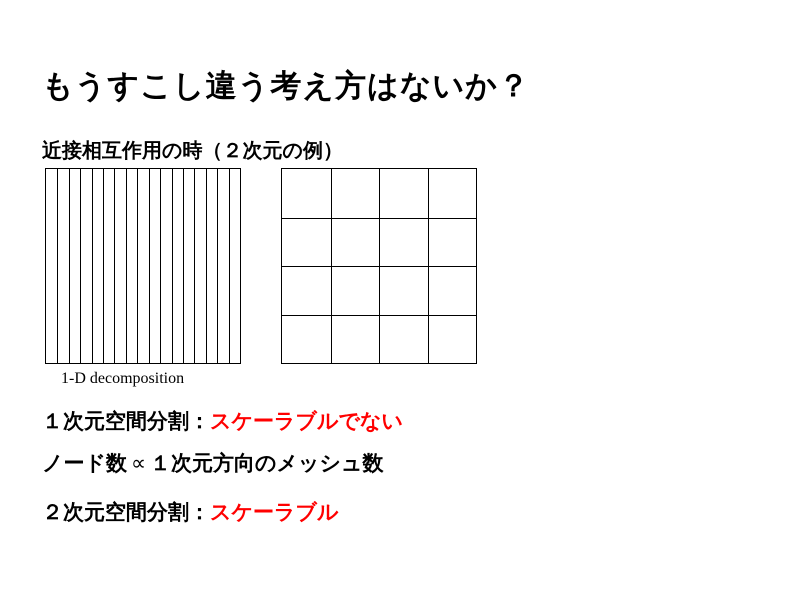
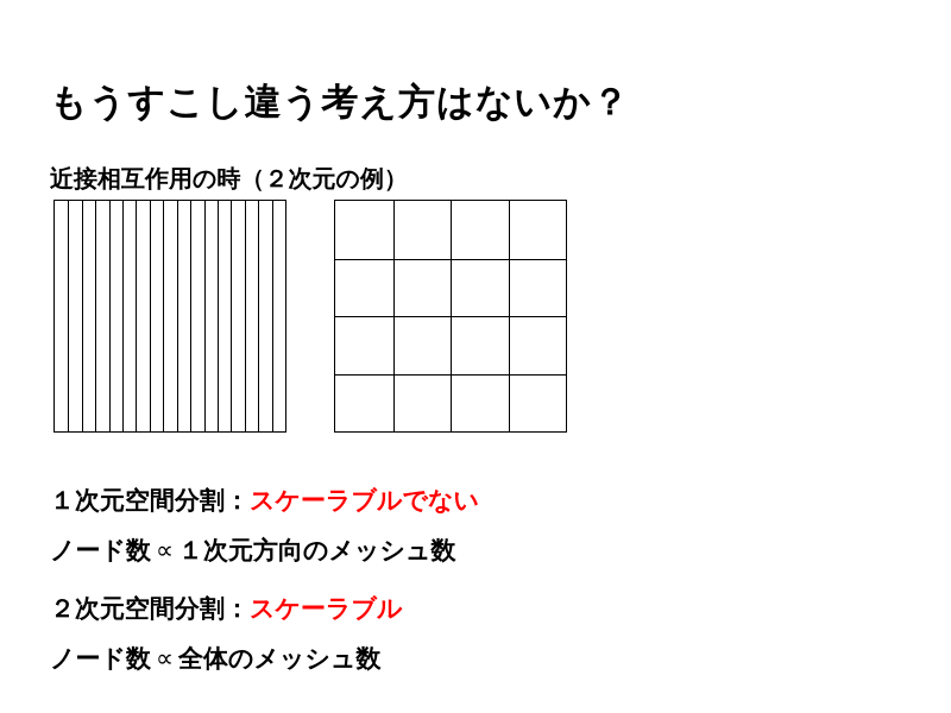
  もうすこし違う考え方はないか？
  近接相互作用の時（２次元の例）
- 1-D decomposition
  １次元空間分割：スケーラブルでない
  ノード数 ∝ １次元方向のメッシュ数
  ２次元空間分割：スケーラブル
+ ノード数 ∝ 全体のメッシュ数
